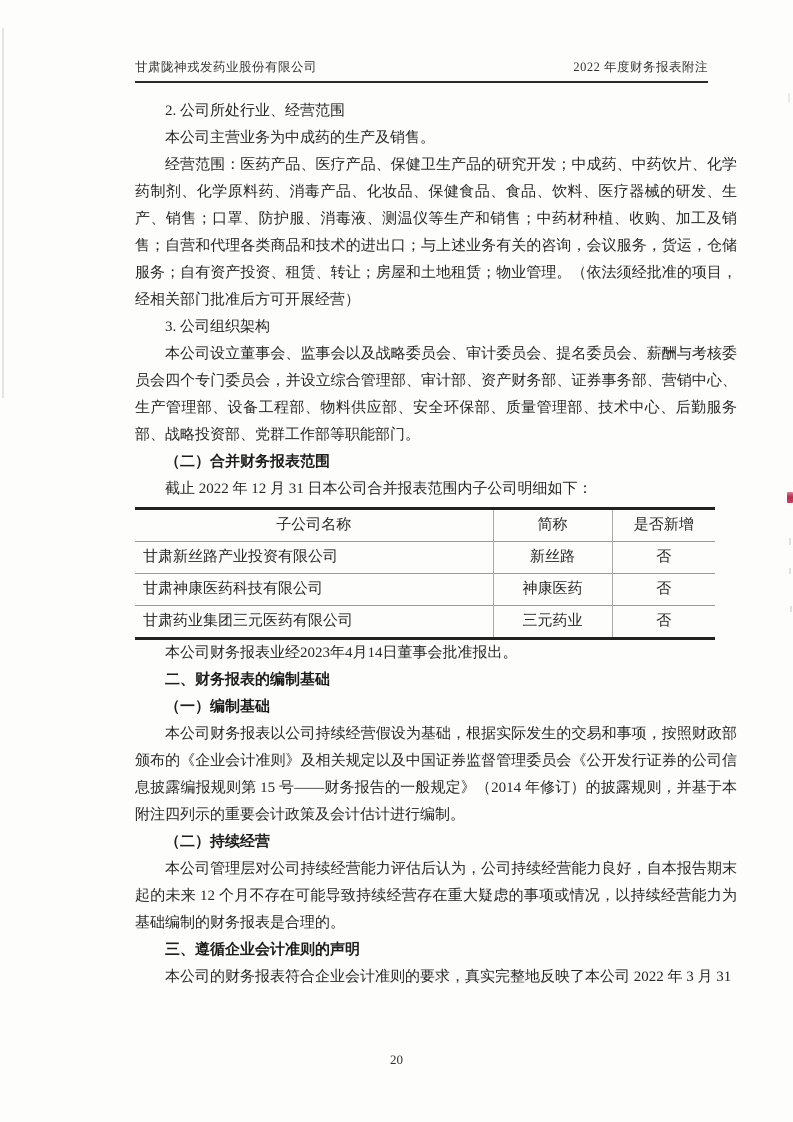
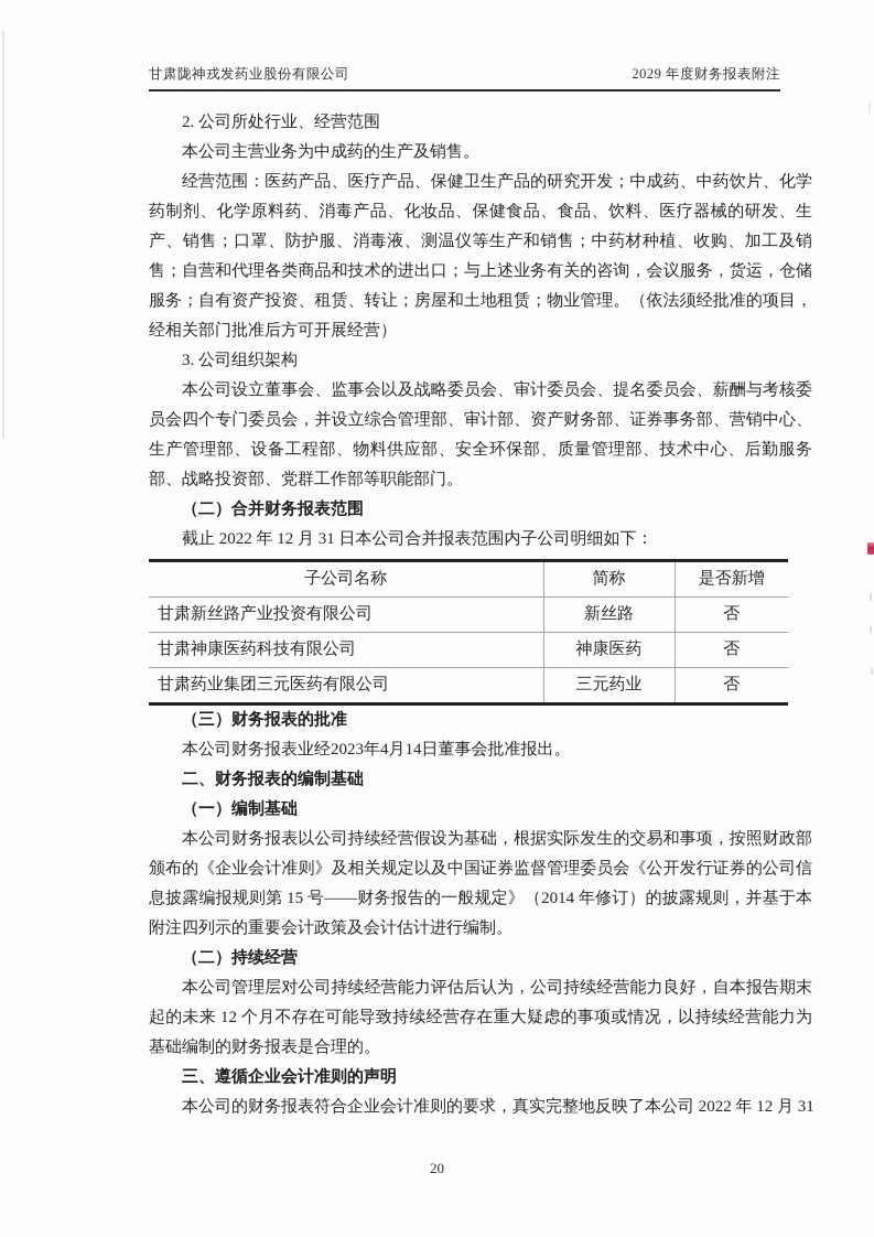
  甘肃陇神戎发药业股份有限公司
- 2022 年度财务报表附注
+ 2029 年度财务报表附注
  2. 公司所处行业、经营范围
  本公司主营业务为中成药的生产及销售。
  经营范围：医药产品、医疗产品、保健卫生产品的研究开发；中成药、中药饮片、化学药制剂、化学原料药、消毒产品、化妆品、保健食品、食品、饮料、医疗器械的研发、生产、销售；口罩、防护服、消毒液、测温仪等生产和销售；中药材种植、收购、加工及销售；自营和代理各类商品和技术的进出口；与上述业务有关的咨询，会议服务，货运，仓储服务；自有资产投资、租赁、转让；房屋和土地租赁；物业管理。（依法须经批准的项目，经相关部门批准后方可开展经营）
  3. 公司组织架构
  本公司设立董事会、监事会以及战略委员会、审计委员会、提名委员会、薪酬与考核委员会四个专门委员会，并设立综合管理部、审计部、资产财务部、证券事务部、营销中心、生产管理部、设备工程部、物料供应部、安全环保部、质量管理部、技术中心、后勤服务部、战略投资部、党群工作部等职能部门。
  （二）合并财务报表范围
  截止 2022 年 12 月 31 日本公司合并报表范围内子公司明细如下：
  子公司名称	简称	是否新增
  甘肃新丝路产业投资有限公司	新丝路	否
  甘肃神康医药科技有限公司	神康医药	否
  甘肃药业集团三元医药有限公司	三元药业	否
+ （三）财务报表的批准
  本公司财务报表业经2023年4月14日董事会批准报出。
  二、财务报表的编制基础
  （一）编制基础
  本公司财务报表以公司持续经营假设为基础，根据实际发生的交易和事项，按照财政部颁布的《企业会计准则》及相关规定以及中国证券监督管理委员会《公开发行证券的公司信息披露编报规则第 15 号——财务报告的一般规定》（2014 年修订）的披露规则，并基于本附注四列示的重要会计政策及会计估计进行编制。
  （二）持续经营
  本公司管理层对公司持续经营能力评估后认为，公司持续经营能力良好，自本报告期末起的未来 12 个月不存在可能导致持续经营存在重大疑虑的事项或情况，以持续经营能力为基础编制的财务报表是合理的。
  三、遵循企业会计准则的声明
- 本公司的财务报表符合企业会计准则的要求，真实完整地反映了本公司 2022 年 3 月 31
+ 本公司的财务报表符合企业会计准则的要求，真实完整地反映了本公司 2022 年 12 月 31
  20
